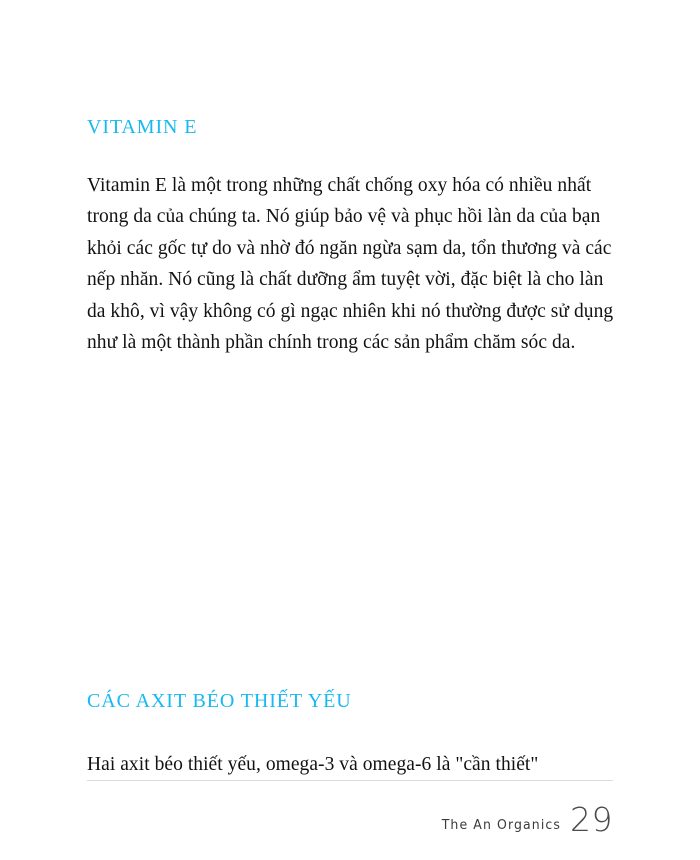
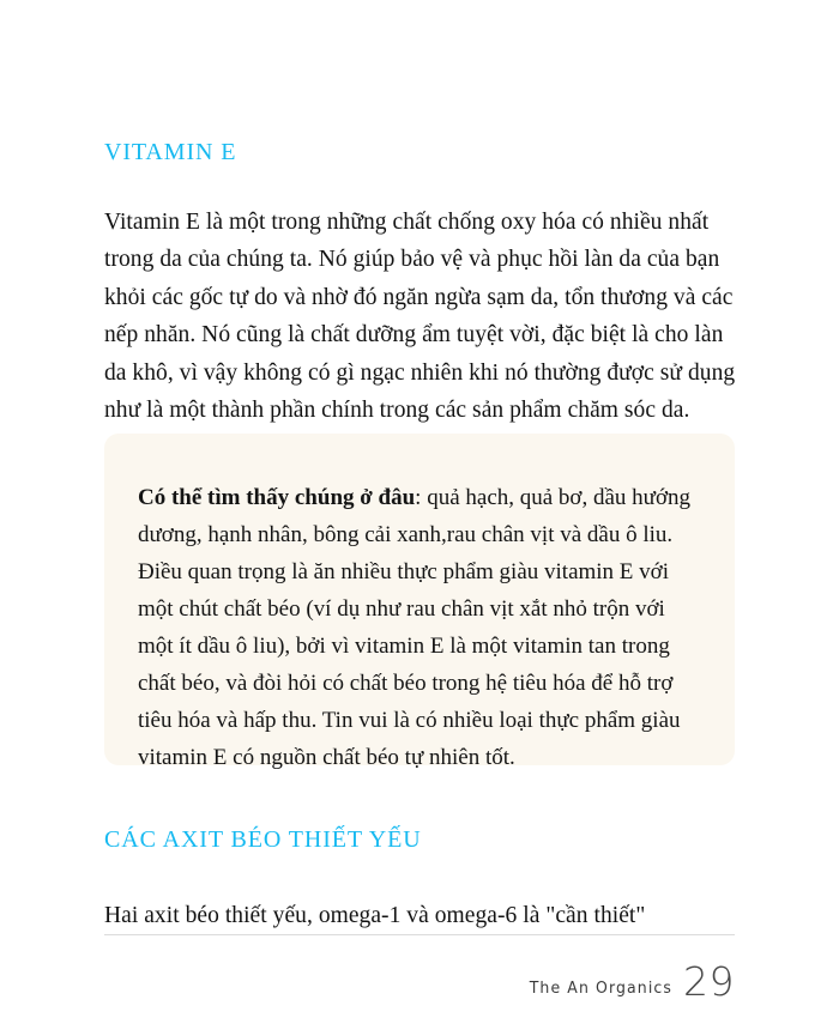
  VITAMIN E
  Vitamin E là một trong những chất chống oxy hóa có nhiều nhất trong da của chúng ta. Nó giúp bảo vệ và phục hồi làn da của bạn khỏi các gốc tự do và nhờ đó ngăn ngừa sạm da, tổn thương và các nếp nhăn. Nó cũng là chất dưỡng ẩm tuyệt vời, đặc biệt là cho làn da khô, vì vậy không có gì ngạc nhiên khi nó thường được sử dụng như là một thành phần chính trong các sản phẩm chăm sóc da.
+ Có thể tìm thấy chúng ở đâu: quả hạch, quả bơ, dầu hướng dương, hạnh nhân, bông cải xanh,rau chân vịt và dầu ô liu. Điều quan trọng là ăn nhiều thực phẩm giàu vitamin E với một chút chất béo (ví dụ như rau chân vịt xắt nhỏ trộn với một ít dầu ô liu), bởi vì vitamin E là một vitamin tan trong chất béo, và đòi hỏi có chất béo trong hệ tiêu hóa để hỗ trợ tiêu hóa và hấp thu. Tin vui là có nhiều loại thực phẩm giàu vitamin E có nguồn chất béo tự nhiên tốt.
  CÁC AXIT BÉO THIẾT YẾU
- Hai axit béo thiết yếu, omega-3 và omega-6 là "cần thiết"
+ Hai axit béo thiết yếu, omega-1 và omega-6 là "cần thiết"
  The An Organics
  29
